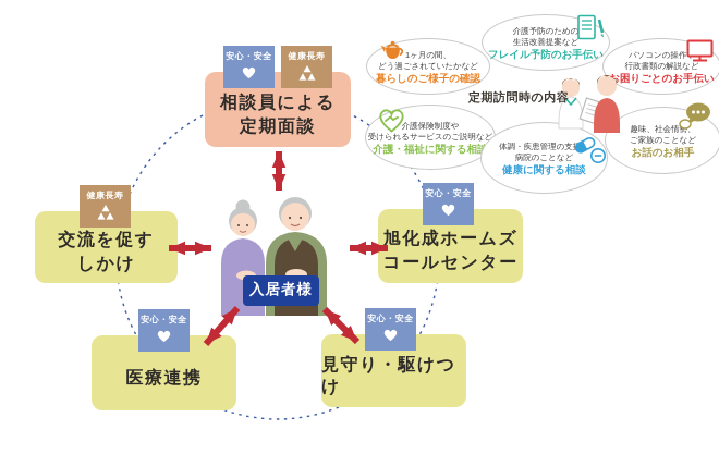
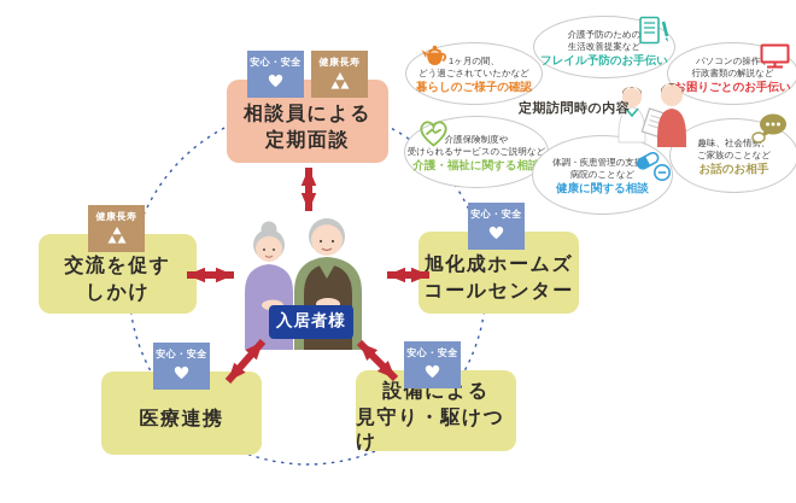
  1ヶ月の間、
  どう過ごされていたかなど
  暮らしのご様子の確認
  介護予防のための
  生活改善提案など
  フレイル予防のお手伝い
  パソコンの操作
  行政書類の解説など
  お困りごとのお手伝い
  介護保険制度や
  受けられるサービスのご説明など
  介護・福祉に関する相
  体調・疾患管理の支
  病院のことなど
  健康に関する相談
  趣味、社会情勢、
  ご家族のことなど
  お話のお相手
  定期訪問時の内容
  安心・安全
  健康長寿
  相談員による
  定期面談
  健康長寿
  交流を促す
  しかけ
  安心・安全
  旭化成ホームズ
  コールセンター
  安心・安全
  医療連携
  安心・安全
+ 設備による
  見守り・駆けつけ
  入居者様
